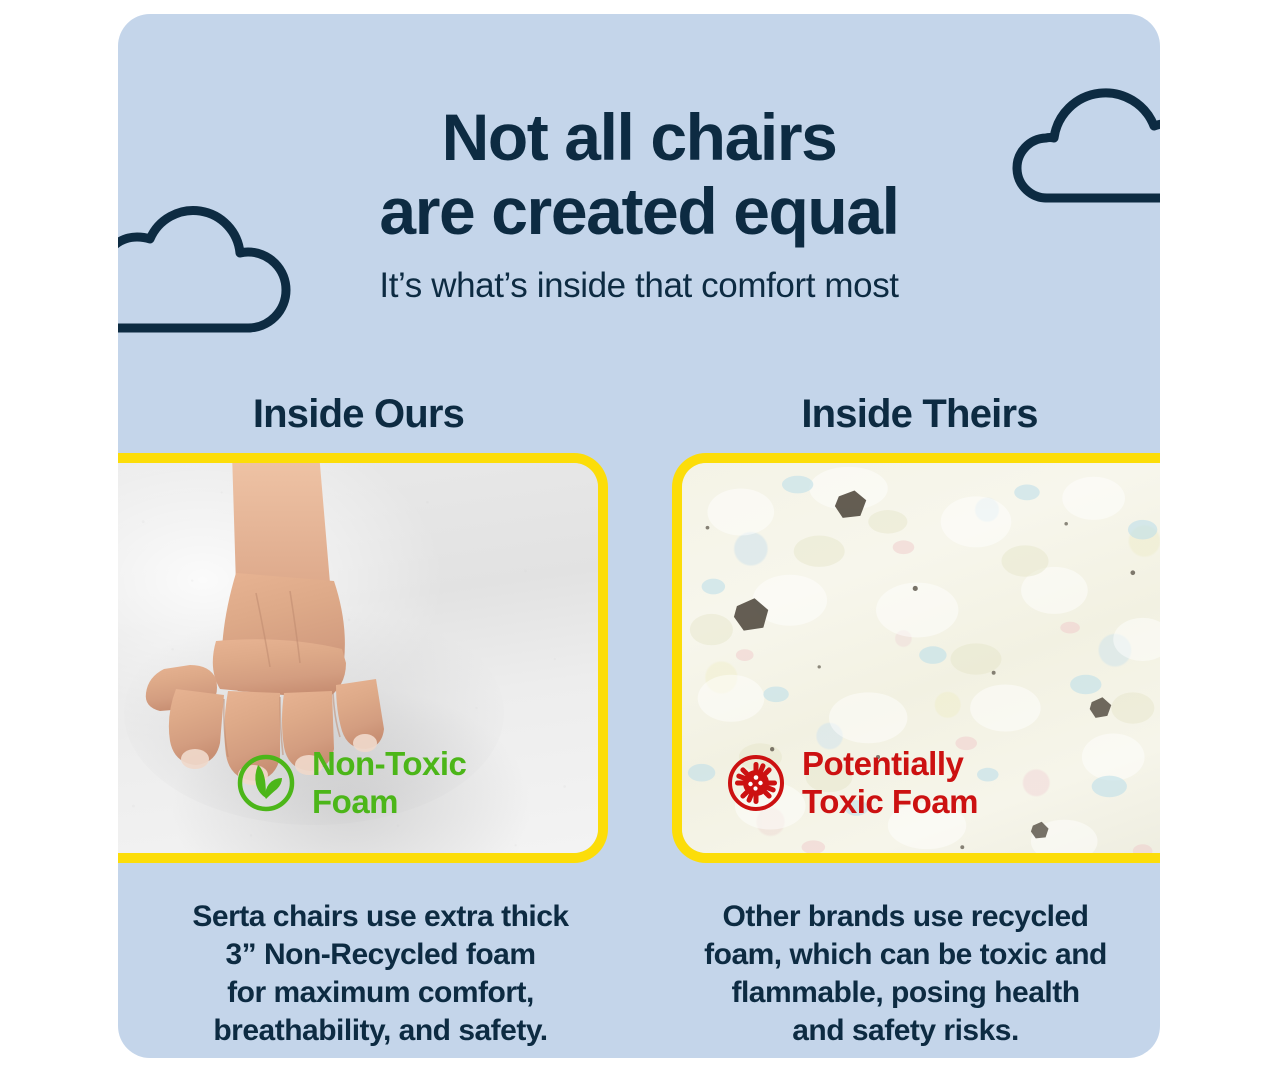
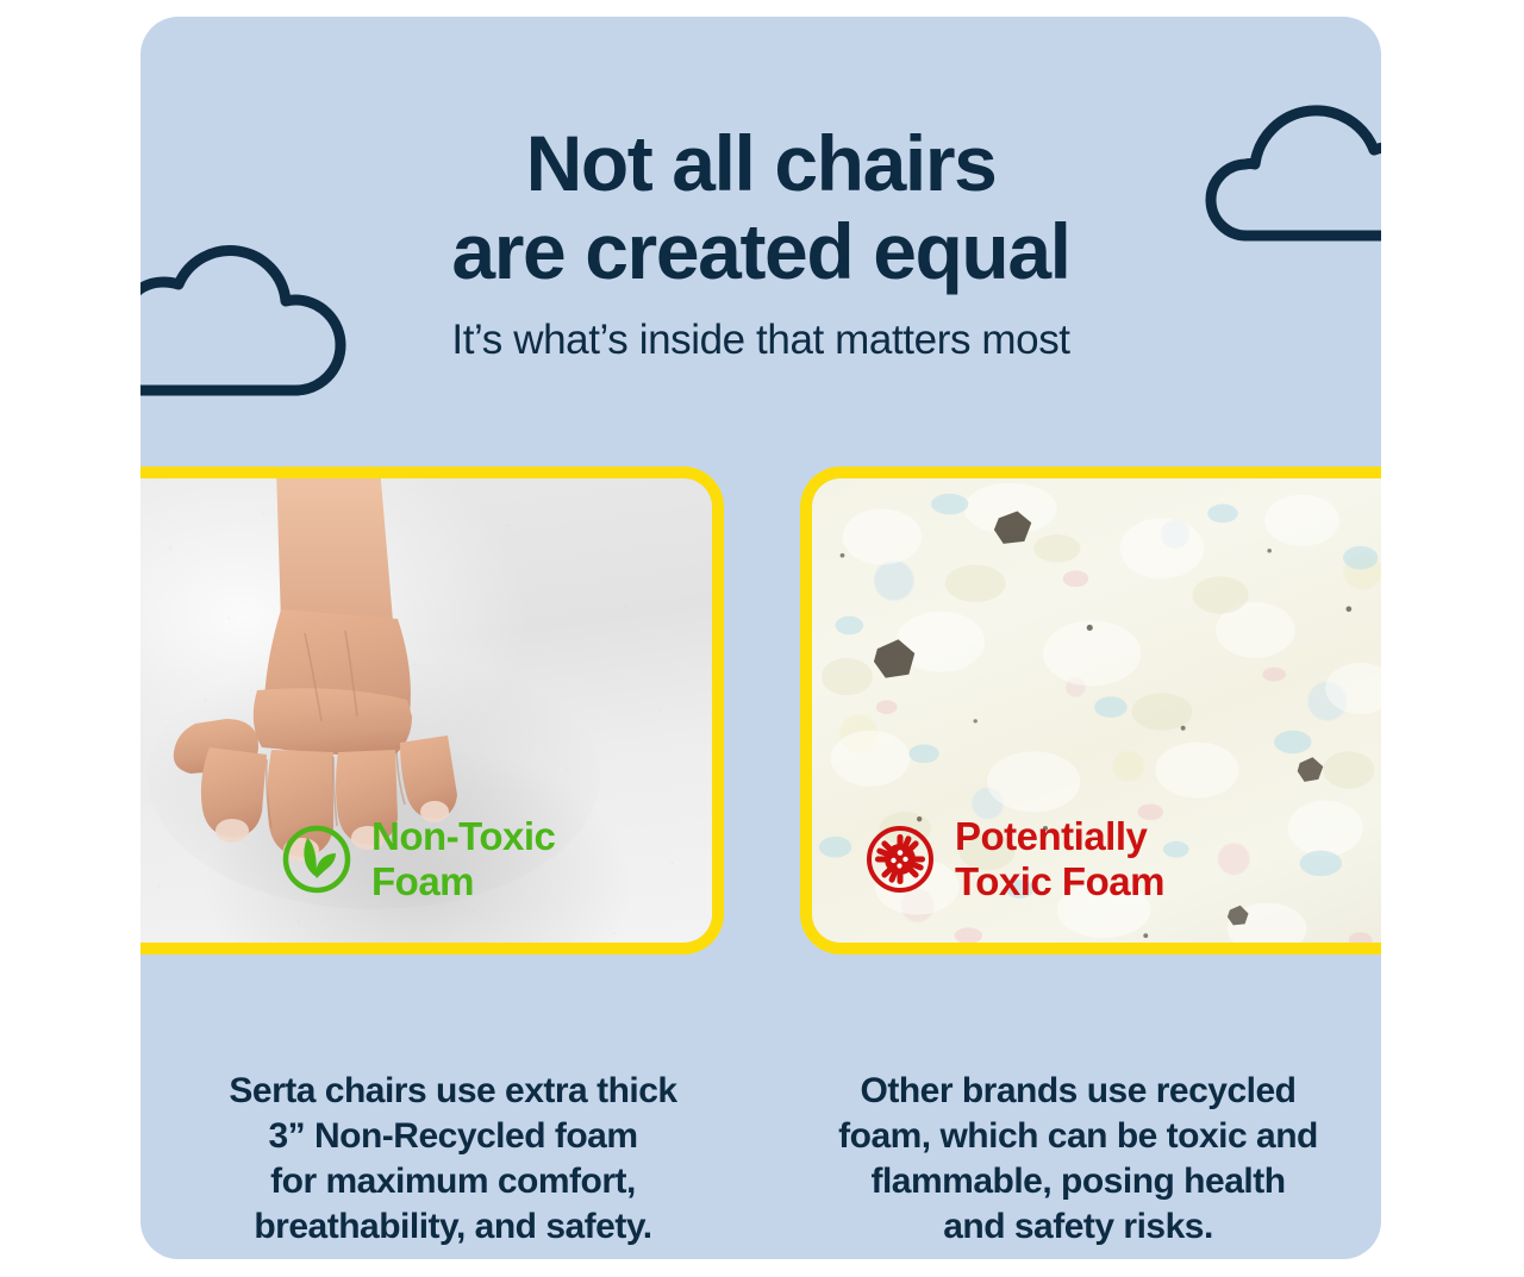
  Not all chairs
  are created equal
- It’s what’s inside that comfort most
+ It’s what’s inside that matters most
- Inside Ours
- Inside Theirs
  Non-Toxic
  Foam
  Potentially
  Toxic Foam
  Serta chairs use extra thick
  3” Non-Recycled foam
  for maximum comfort,
  breathability, and safety.
  Other brands use recycled
  foam, which can be toxic and
  flammable, posing health
  and safety risks.
